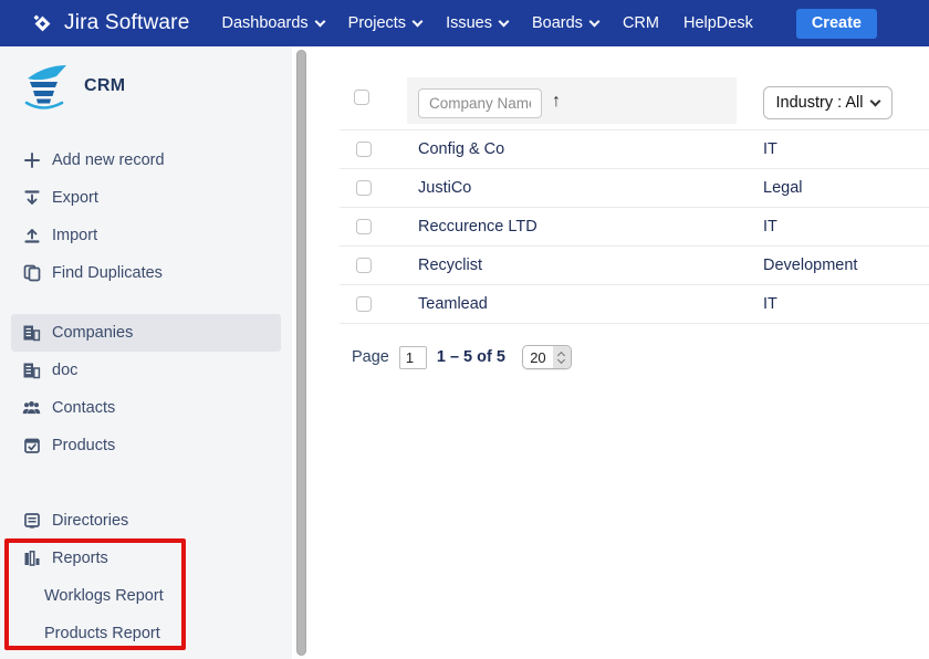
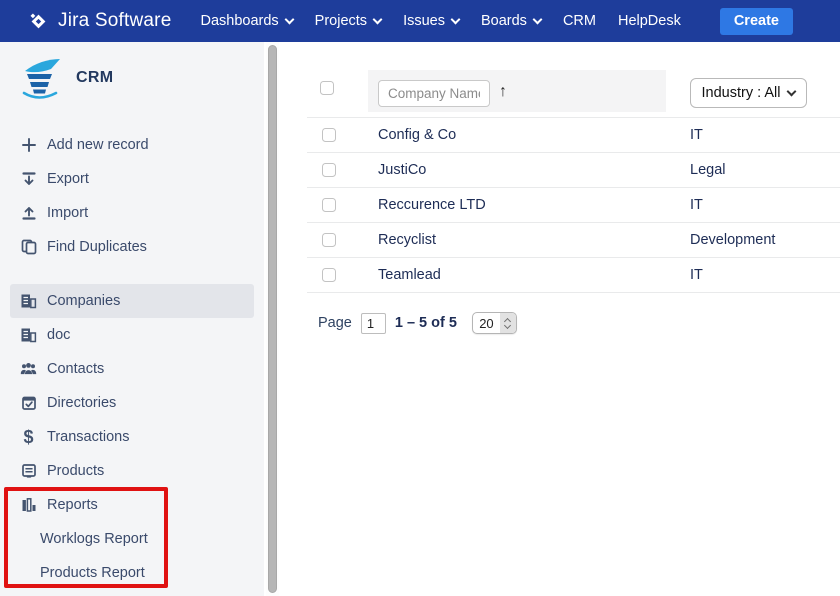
  Jira Software
  Dashboards
  Projects
  Issues
  Boards
  CRM
  HelpDesk
  Create
  CRM
  Add new record
  Export
  Import
  Find Duplicates
  Companies
  doc
  Contacts
- Products
+ Directories
+ $
+ Transactions
- Directories
+ Products
  Reports
  Worklogs Report
  Products Report
  Company Nam
  ↑
  Industry : All
  Config & Co
  IT
  JustiCo
  Legal
  Reccurence LTD
  IT
  Recyclist
  Development
  Teamlead
  IT
  Page
  1
  1 – 5 of 5
  20
